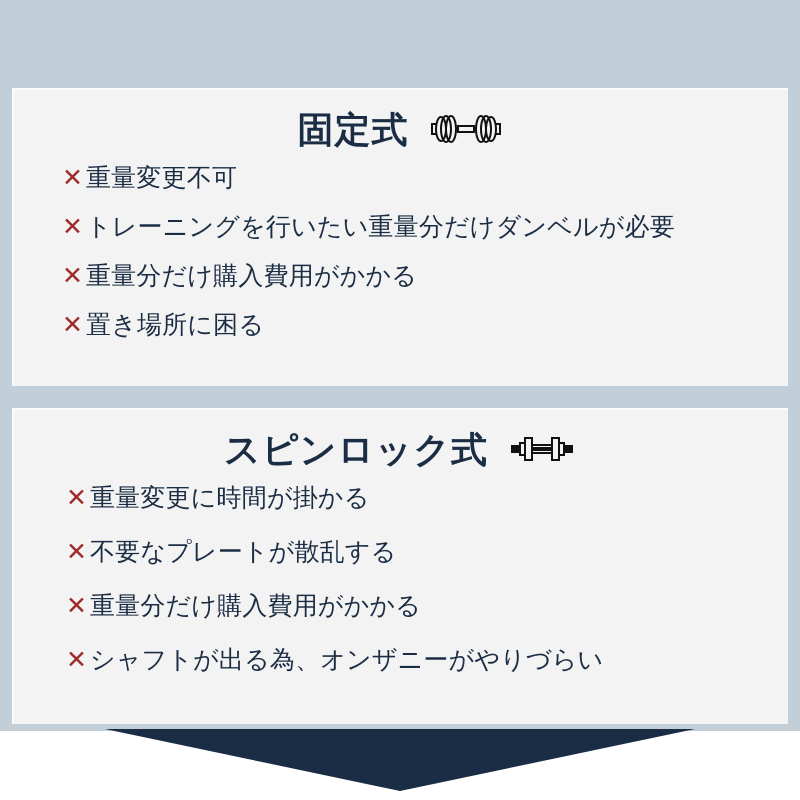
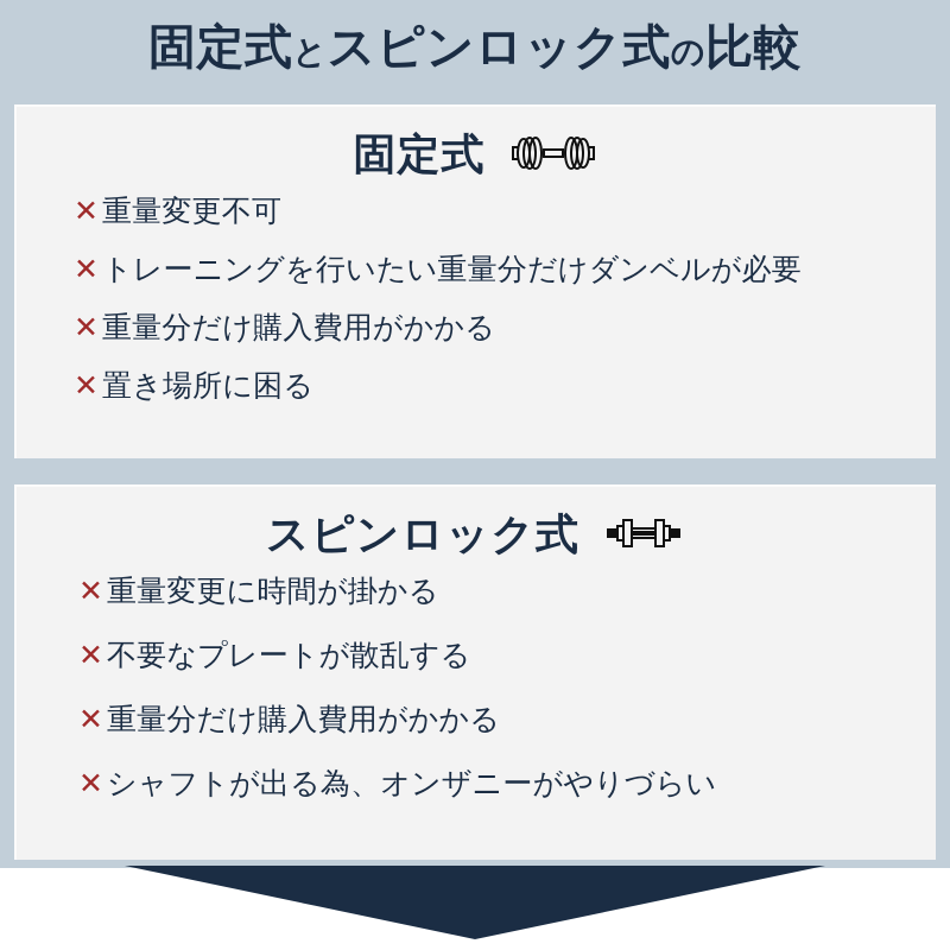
+ 固定式とスピンロック式の比較
  固定式
  ✕
  重量変更不可
  ✕
  トレーニングを行いたい重量分だけダンベルが必要
  ✕
  重量分だけ購入費用がかかる
  ✕
  置き場所に困る
  スピンロック式
  ✕
  重量変更に時間が掛かる
  ✕
  不要なプレートが散乱する
  ✕
  重量分だけ購入費用がかかる
  ✕
  シャフトが出る為、オンザニーがやりづらい
